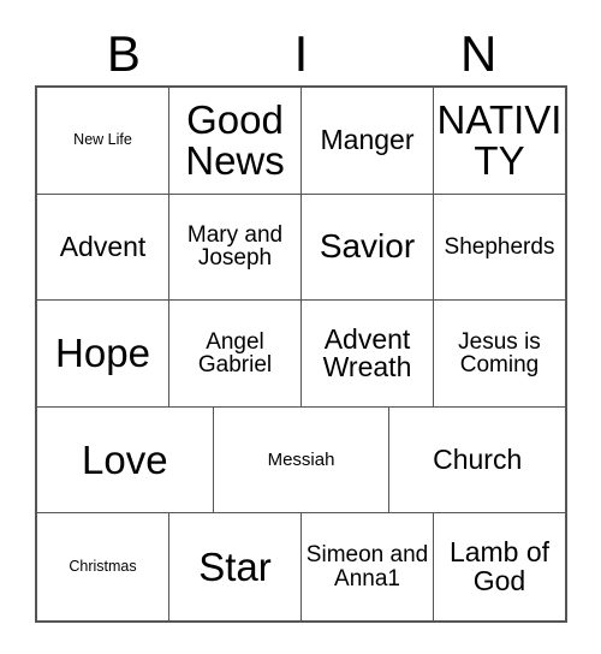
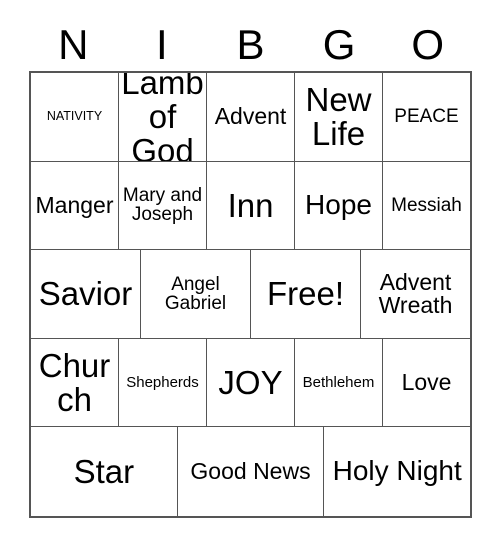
- B
+ N
  I
- N
+ B
+ G
+ O
- New Life
+ NATIVITY
- Good News
+ Lamb of God
- Manger
+ Advent
- NATIVITY
+ New Life
+ PEACE
- Advent
+ Manger
  Mary and Joseph
+ Inn
- Savior
+ Hope
- Shepherds
+ Messiah
- Hope
+ Savior
  Angel Gabriel
+ Free!
  Advent Wreath
- Jesus is Coming
- Love
+ Church
- Messiah
+ Shepherds
+ JOY
+ Bethlehem
- Church
+ Love
- Christmas
  Star
- Simeon and Anna1
- Lamb of God
+ Good News
+ Holy Night
